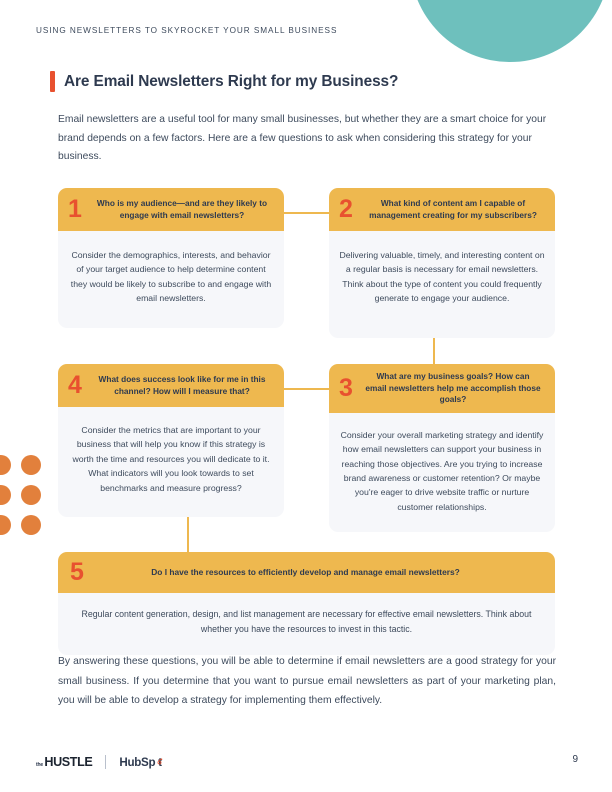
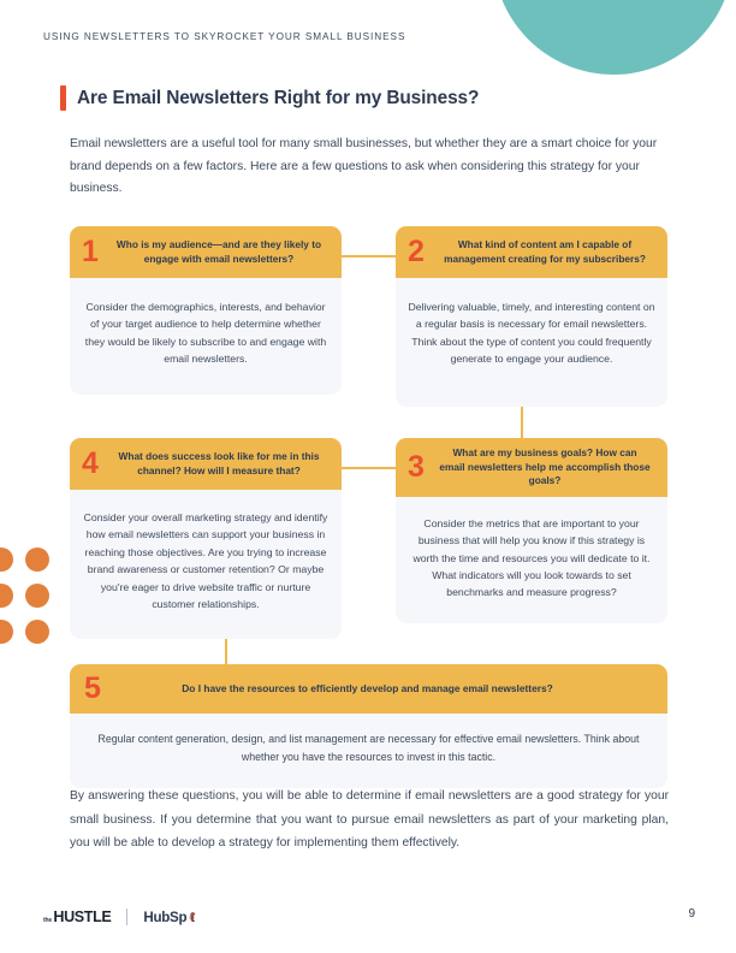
  USING NEWSLETTERS TO SKYROCKET YOUR SMALL BUSINESS
  Are Email Newsletters Right for my Business?
  Email newsletters are a useful tool for many small businesses, but whether they are a smart choice for your brand depends on a few factors. Here are a few questions to ask when considering this strategy for your business.
  1
  Who is my audience—and are they likely to engage with email newsletters?
- Consider the demographics, interests, and behavior of your target audience to help determine content they would be likely to subscribe to and engage with email newsletters.
+ Consider the demographics, interests, and behavior of your target audience to help determine whether they would be likely to subscribe to and engage with email newsletters.
  2
  What kind of content am I capable of management creating for my subscribers?
  Delivering valuable, timely, and interesting content on a regular basis is necessary for email newsletters. Think about the type of content you could frequently generate to engage your audience.
  4
  What does success look like for me in this channel? How will I measure that?
- Consider the metrics that are important to your business that will help you know if this strategy is worth the time and resources you will dedicate to it. What indicators will you look towards to set benchmarks and measure progress?
+ Consider your overall marketing strategy and identify how email newsletters can support your business in reaching those objectives. Are you trying to increase brand awareness or customer retention? Or maybe you're eager to drive website traffic or nurture customer relationships.
  3
  What are my business goals? How can email newsletters help me accomplish those goals?
- Consider your overall marketing strategy and identify how email newsletters can support your business in reaching those objectives. Are you trying to increase brand awareness or customer retention? Or maybe you're eager to drive website traffic or nurture customer relationships.
+ Consider the metrics that are important to your business that will help you know if this strategy is worth the time and resources you will dedicate to it. What indicators will you look towards to set benchmarks and measure progress?
  5
  Do I have the resources to efficiently develop and manage email newsletters?
  Regular content generation, design, and list management are necessary for effective email newsletters. Think about whether you have the resources to invest in this tactic.
  By answering these questions, you will be able to determine if email newsletters are a good strategy for your small business. If you determine that you want to pursue email newsletters as part of your marketing plan, you will be able to develop a strategy for implementing them effectively.
  HUSTLE
  HubSp t
  9
